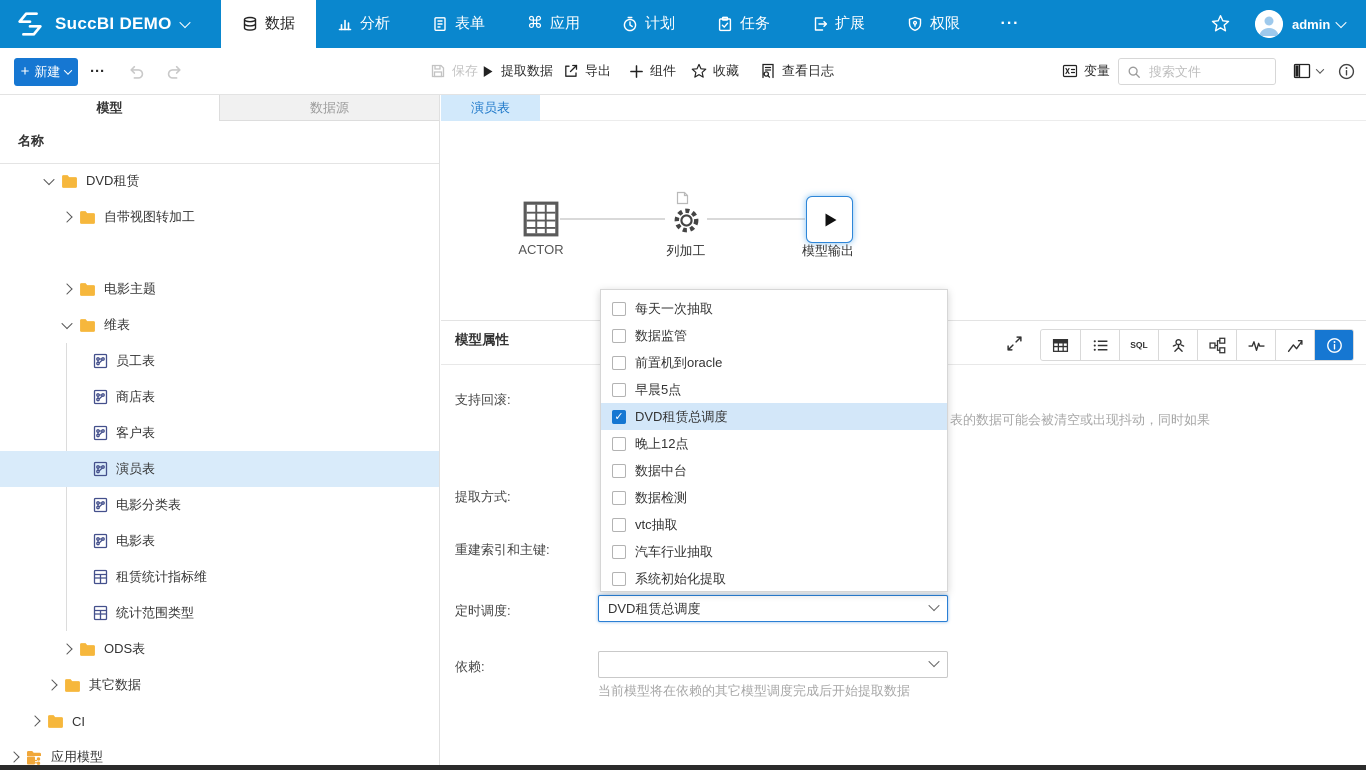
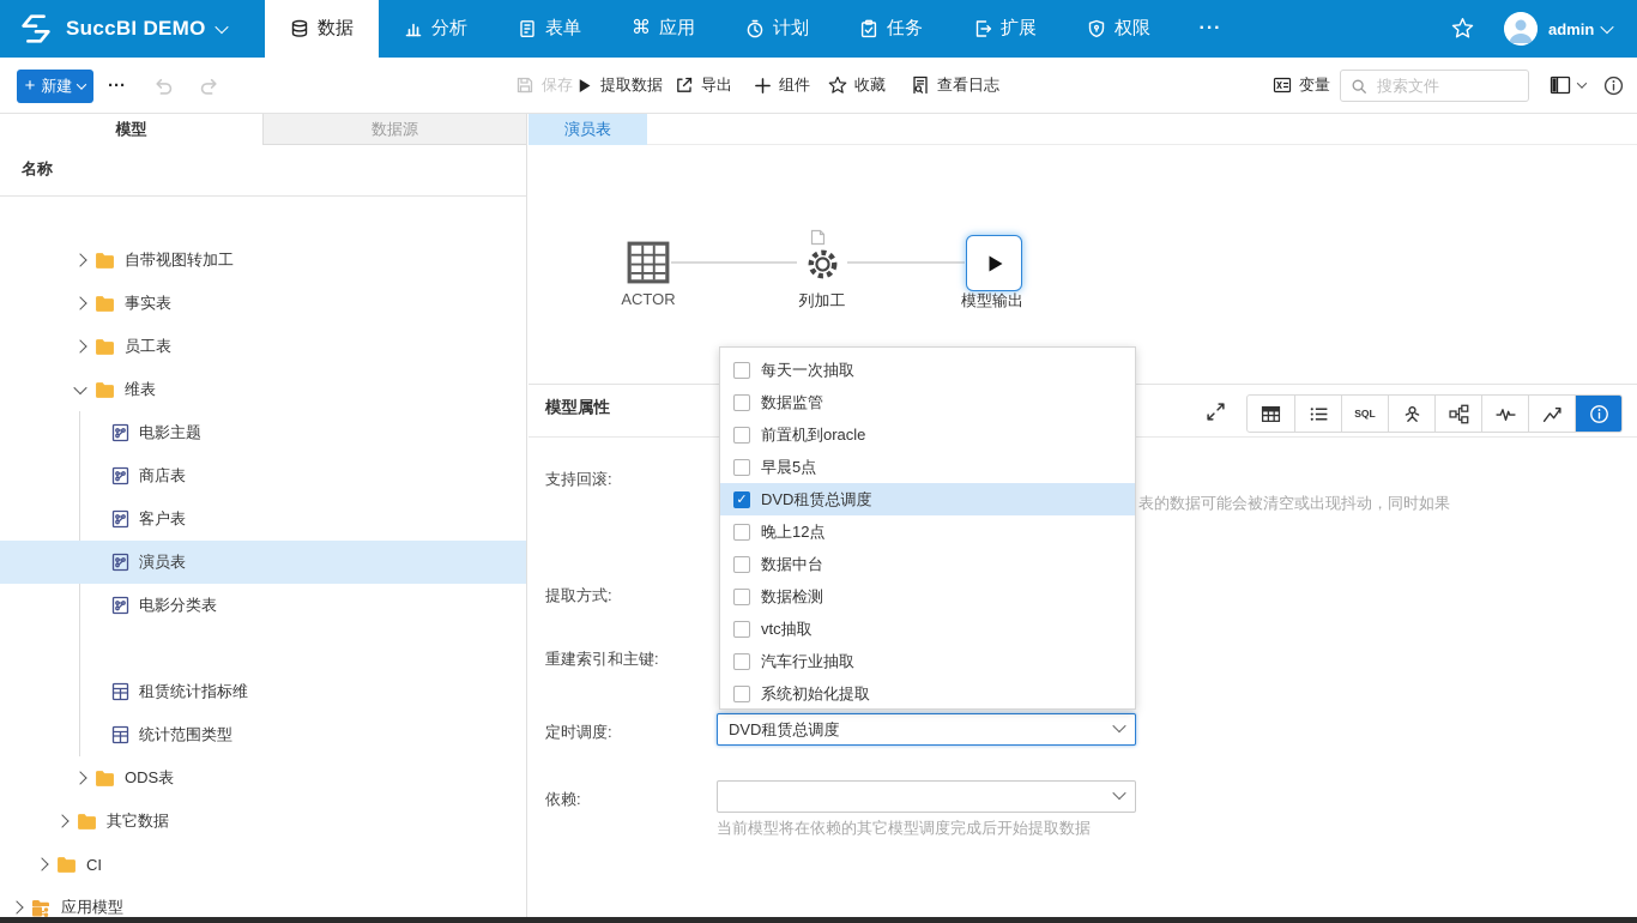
  SuccBI DEMO
  数据
  分析
  表单
  ⌘
  应用
  计划
  任务
  扩展
  权限
  ···
  admin
  +
  新建
  ···
  保存
  提取数据
  导出
  组件
  收藏
  查看日志
  变量
  搜索文件
  模型
  数据源
  名称
- DVD租赁
  自带视图转加工
+ 事实表
- 电影主题
+ 员工表
  维表
- 员工表
+ 电影主题
  商店表
  客户表
  演员表
  电影分类表
- 电影表
  租赁统计指标维
  统计范围类型
  ODS表
  其它数据
  CI
  应用模型
  演员表
  ACTOR
  列加工
  模型输出
  模型属性
  SQL
  支持回滚:
  表的数据可能会被清空或出现抖动，同时如果
  提取方式:
  重建索引和主键:
  定时调度:
  DVD租赁总调度
  依赖:
  当前模型将在依赖的其它模型调度完成后开始提取数据
  每天一次抽取
  数据监管
  前置机到oracle
  早晨5点
  ✓
  DVD租赁总调度
  晚上12点
  数据中台
  数据检测
  vtc抽取
  汽车行业抽取
  系统初始化提取
